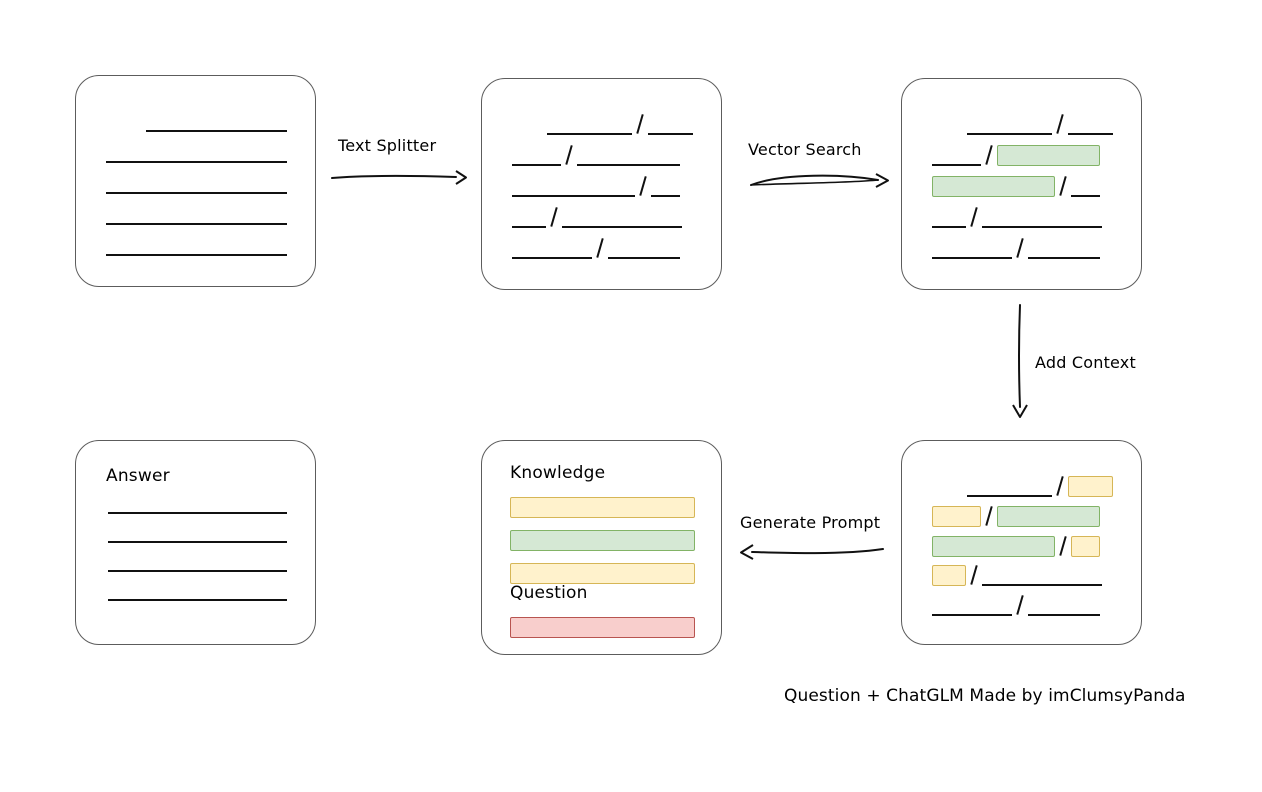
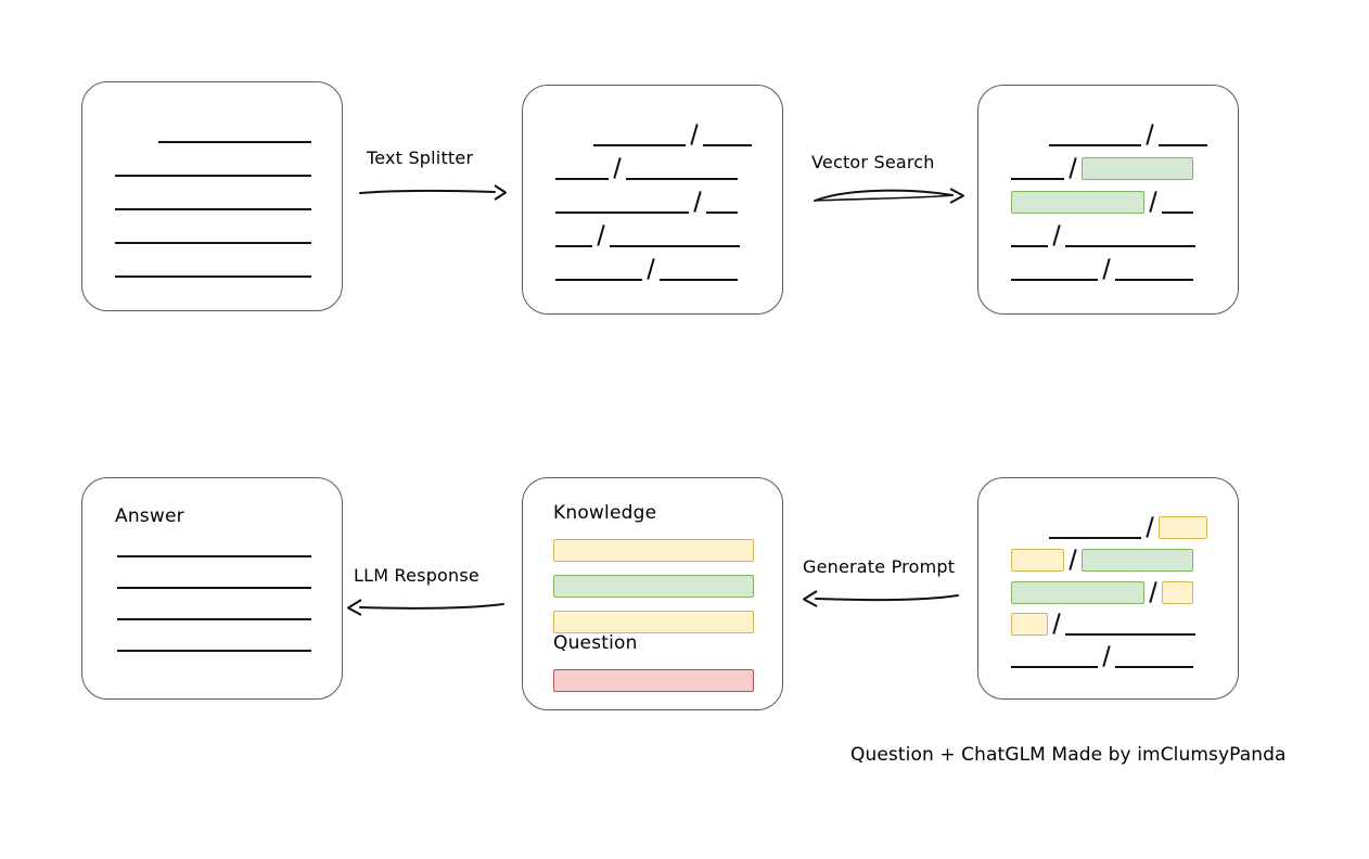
  Text Splitter
  Vector Search
- Add Context
  Generate Prompt
  Knowledge
  Question
+ LLM Response
  Answer
  Question + ChatGLM Made by imClumsyPanda
